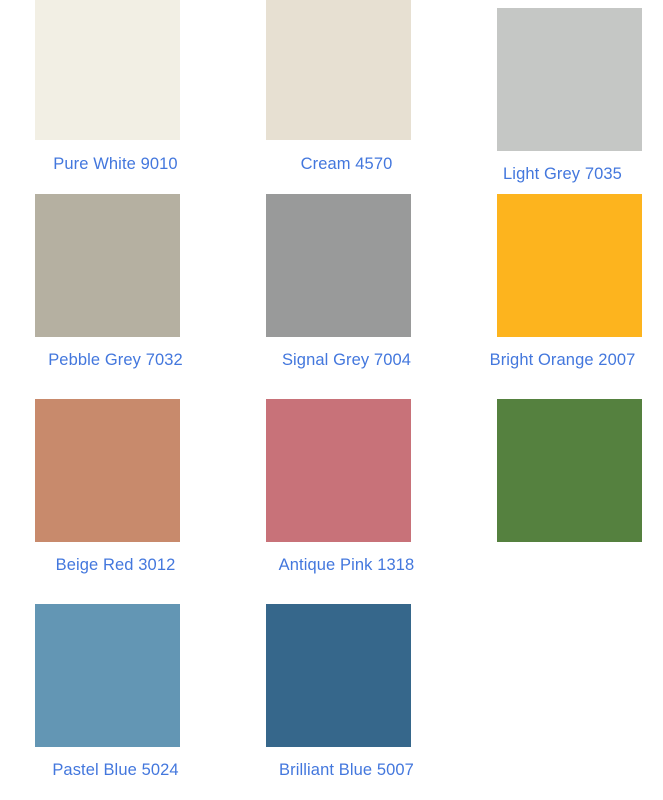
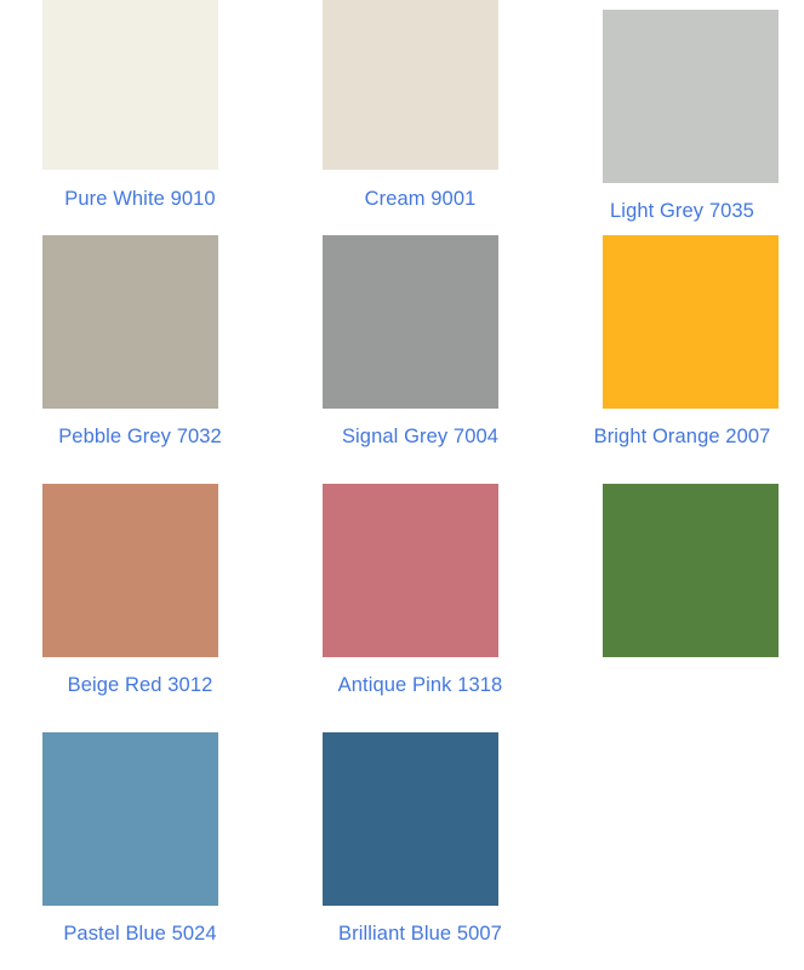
  Pure White 9010
- Cream 4570
+ Cream 9001
  Light Grey 7035
  Pebble Grey 7032
  Signal Grey 7004
  Bright Orange 2007
  Beige Red 3012
  Antique Pink 1318
  Pastel Blue 5024
  Brilliant Blue 5007
